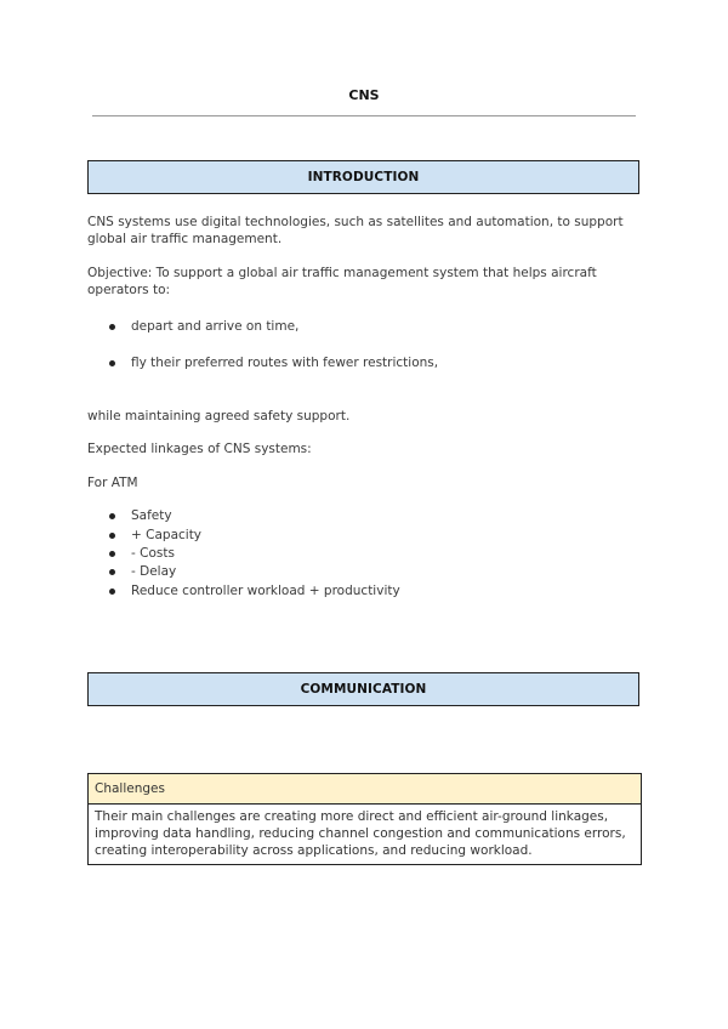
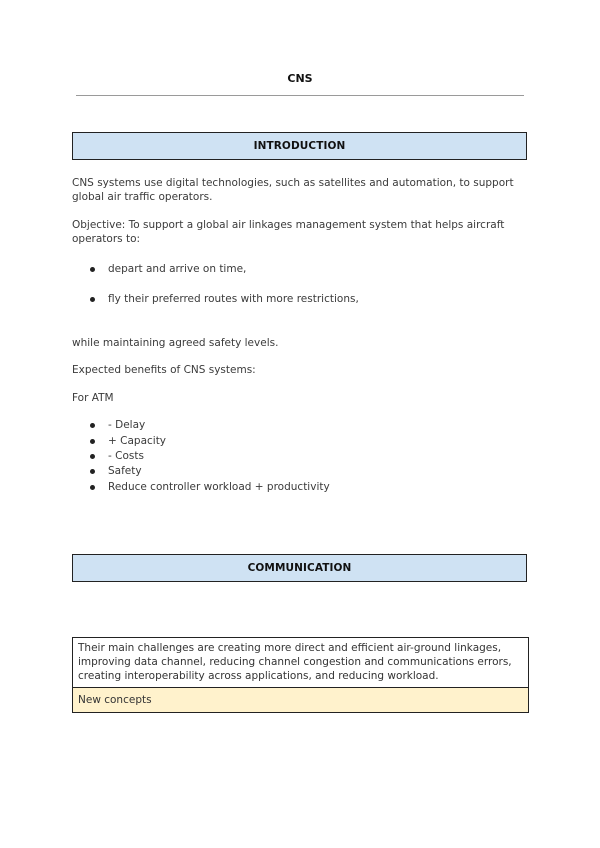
  CNS
  INTRODUCTION
- CNS systems use digital technologies, such as satellites and automation, to support global air traffic management.
+ CNS systems use digital technologies, such as satellites and automation, to support global air traffic operators.
- Objective: To support a global air traffic management system that helps aircraft operators to:
+ Objective: To support a global air linkages management system that helps aircraft operators to:
  depart and arrive on time,
- fly their preferred routes with fewer restrictions,
+ fly their preferred routes with more restrictions,
- while maintaining agreed safety support.
+ while maintaining agreed safety levels.
- Expected linkages of CNS systems:
+ Expected benefits of CNS systems:
  For ATM
- Safety
+ - Delay
  + Capacity
  - Costs
- - Delay
+ Safety
  Reduce controller workload + productivity
  COMMUNICATION
- Challenges
- Their main challenges are creating more direct and efficient air-ground linkages, improving data handling, reducing channel congestion and communications errors, creating interoperability across applications, and reducing workload.
+ Their main challenges are creating more direct and efficient air-ground linkages, improving data channel, reducing channel congestion and communications errors, creating interoperability across applications, and reducing workload.
+ New concepts
